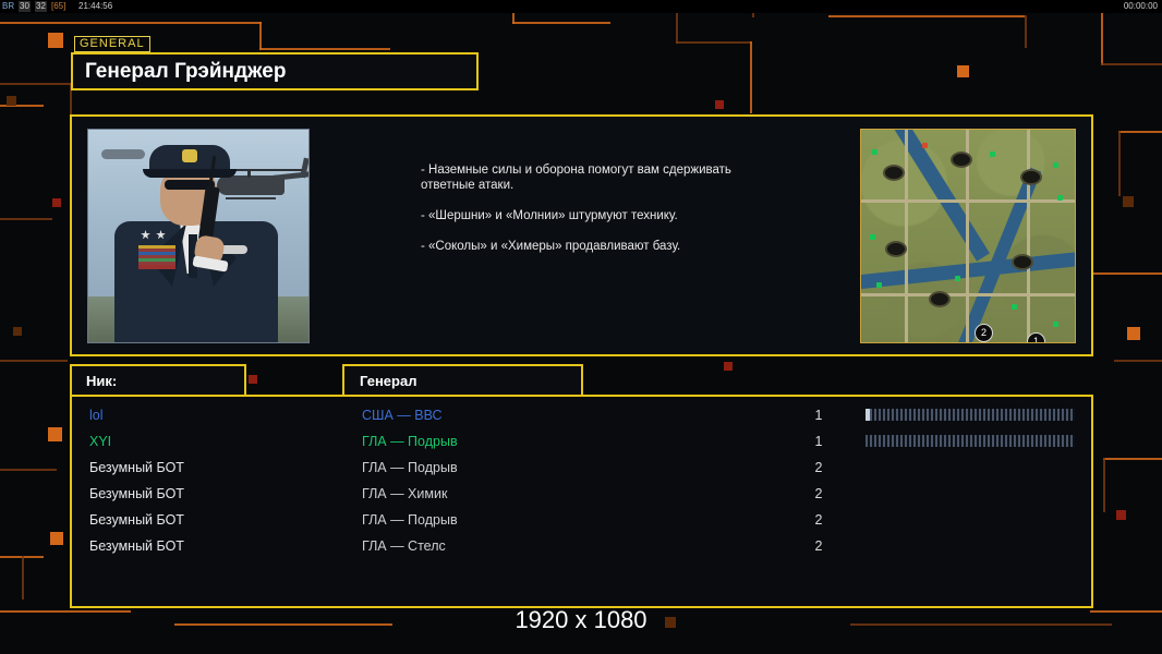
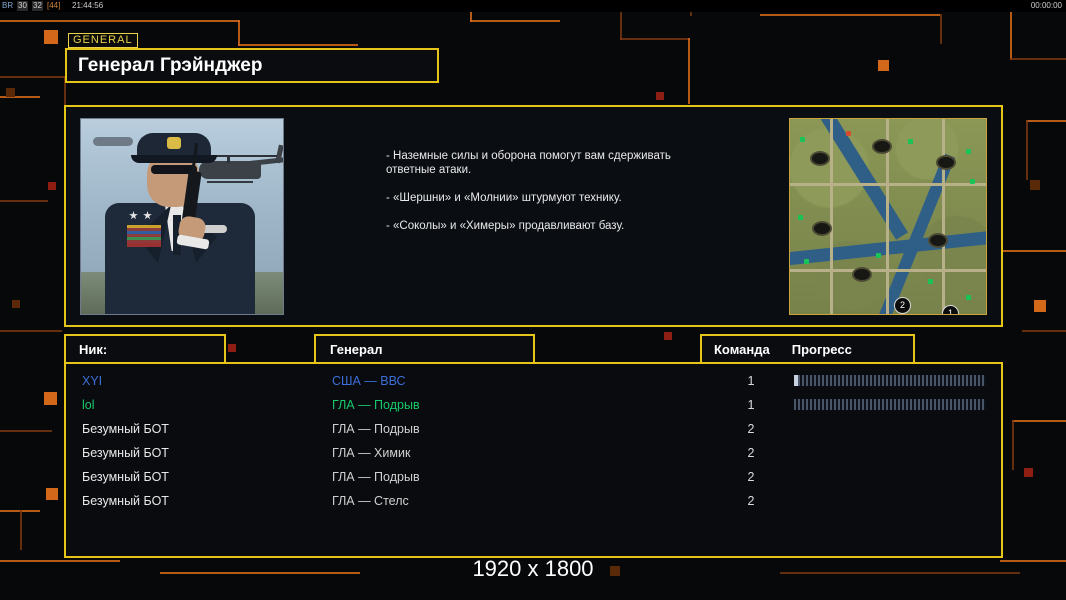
  BR
  30
  32
- [65]
+ [44]
  21:44:56
  00:00:00
  GENERAL
  Генерал Грэйнджер
  - Наземные силы и оборона помогут вам сдерживать ответные атаки.
  - «Шершни» и «Молнии» штурмуют технику.
  - «Соколы» и «Химеры» продавливают базу.
  2
  1
  Ник:
  Генерал
+ Команда
+ Прогресс
- lol
+ XYI
  США — ВВС
  1
- XYI
+ lol
  ГЛА — Подрыв
  1
  Безумный БОТ
  ГЛА — Подрыв
  2
  Безумный БОТ
  ГЛА — Химик
  2
  Безумный БОТ
  ГЛА — Подрыв
  2
  Безумный БОТ
  ГЛА — Стелс
  2
- 1920 x 1080
+ 1920 x 1800
